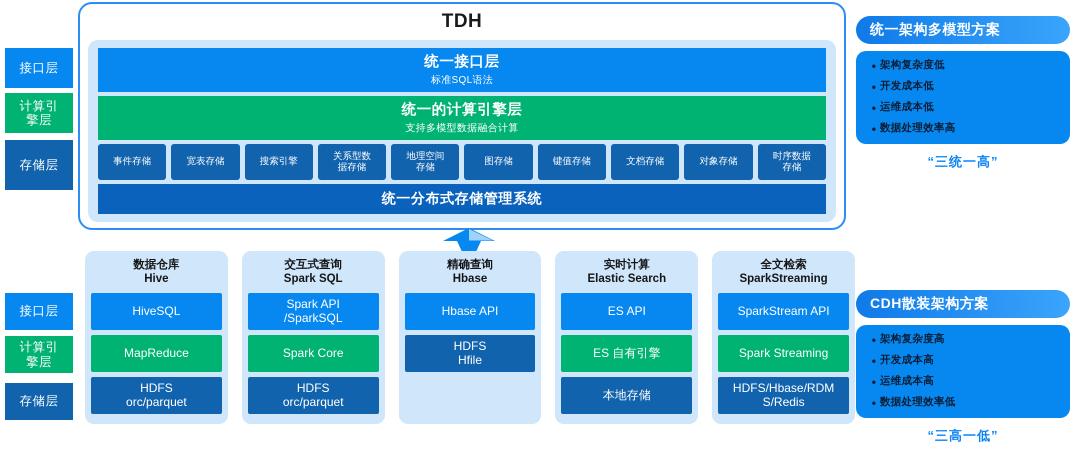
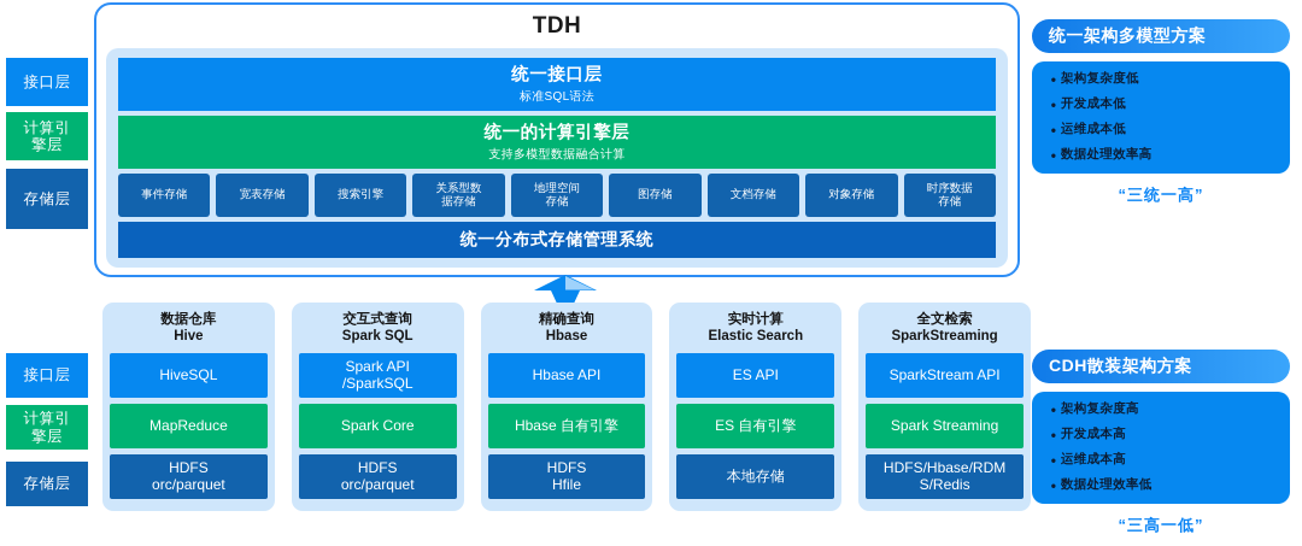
  接口层
  计算引
  擎层
  存储层
  接口层
  计算引
  擎层
  存储层
  TDH
  统一接口层
  标准SQL语法
  统一的计算引擎层
  支持多模型数据融合计算
  事件存储
  宽表存储
  搜索引擎
  关系型数
  据存储
  地理空间
  存储
  图存储
- 键值存储
  文档存储
  对象存储
  时序数据
  存储
  统一分布式存储管理系统
  数据仓库
  Hive
  HiveSQL
  MapReduce
  HDFS
  orc/parquet
  交互式查询
  Spark SQL
  Spark API
  /SparkSQL
  Spark Core
  HDFS
  orc/parquet
  精确查询
  Hbase
  Hbase API
+ Hbase 自有引擎
  HDFS
  Hfile
  实时计算
  Elastic Search
  ES API
  ES 自有引擎
  本地存储
  全文检索
  SparkStreaming
  SparkStream API
  Spark Streaming
  HDFS/Hbase/RDM
  S/Redis
  统一架构多模型方案
  •
  架构复杂度低
  •
  开发成本低
  •
  运维成本低
  •
  数据处理效率高
  “三统一高”
  CDH散装架构方案
  •
  架构复杂度高
  •
  开发成本高
  •
  运维成本高
  •
  数据处理效率低
  “三高一低”
